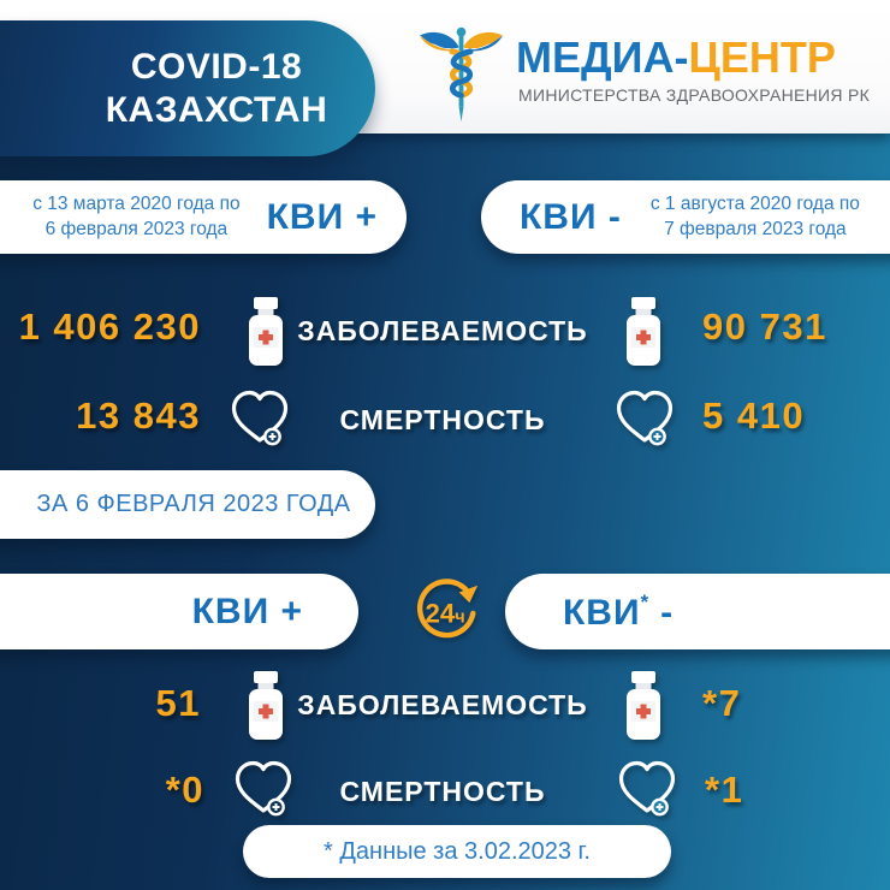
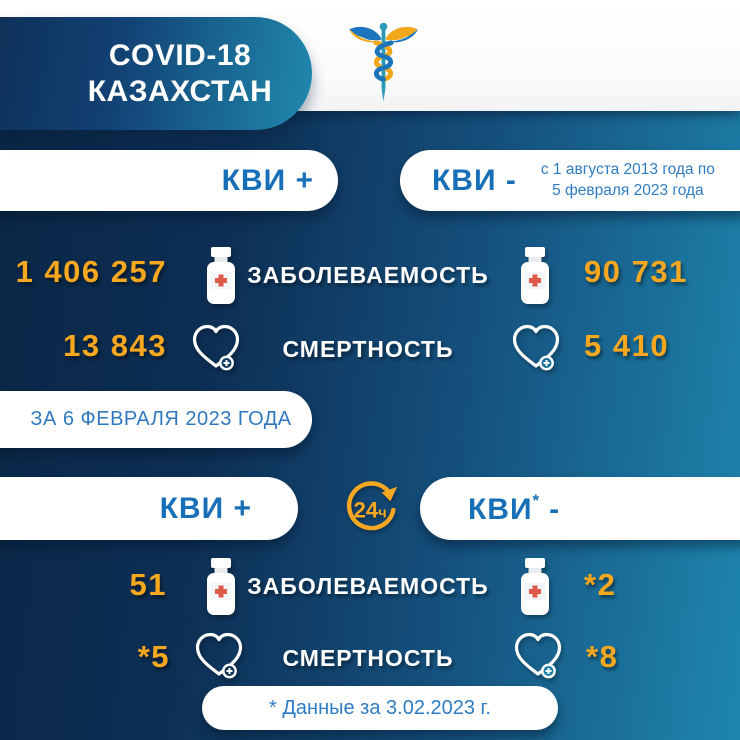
- МЕДИА-ЦЕНТР
- МИНИСТЕРСТВА ЗДРАВООХРАНЕНИЯ РК
  COVID-18
  КАЗАХСТАН
- с 13 марта 2020 года по
- 6 февраля 2023 года
  КВИ +
  КВИ -
- с 1 августа 2020 года по
+ с 1 августа 2013 года по
- 7 февраля 2023 года
+ 5 февраля 2023 года
- 1 406 230
+ 1 406 257
  ЗАБОЛЕВАЕМОСТЬ
  90 731
  13 843
  СМЕРТНОСТЬ
  5 410
  ЗА 6 ФЕВРАЛЯ 2023 ГОДА
  КВИ +
  24ч
  КВИ* -
  51
  ЗАБОЛЕВАЕМОСТЬ
- *7
+ *2
- *0
+ *5
  СМЕРТНОСТЬ
- *1
+ *8
  * Данные за 3.02.2023 г.
